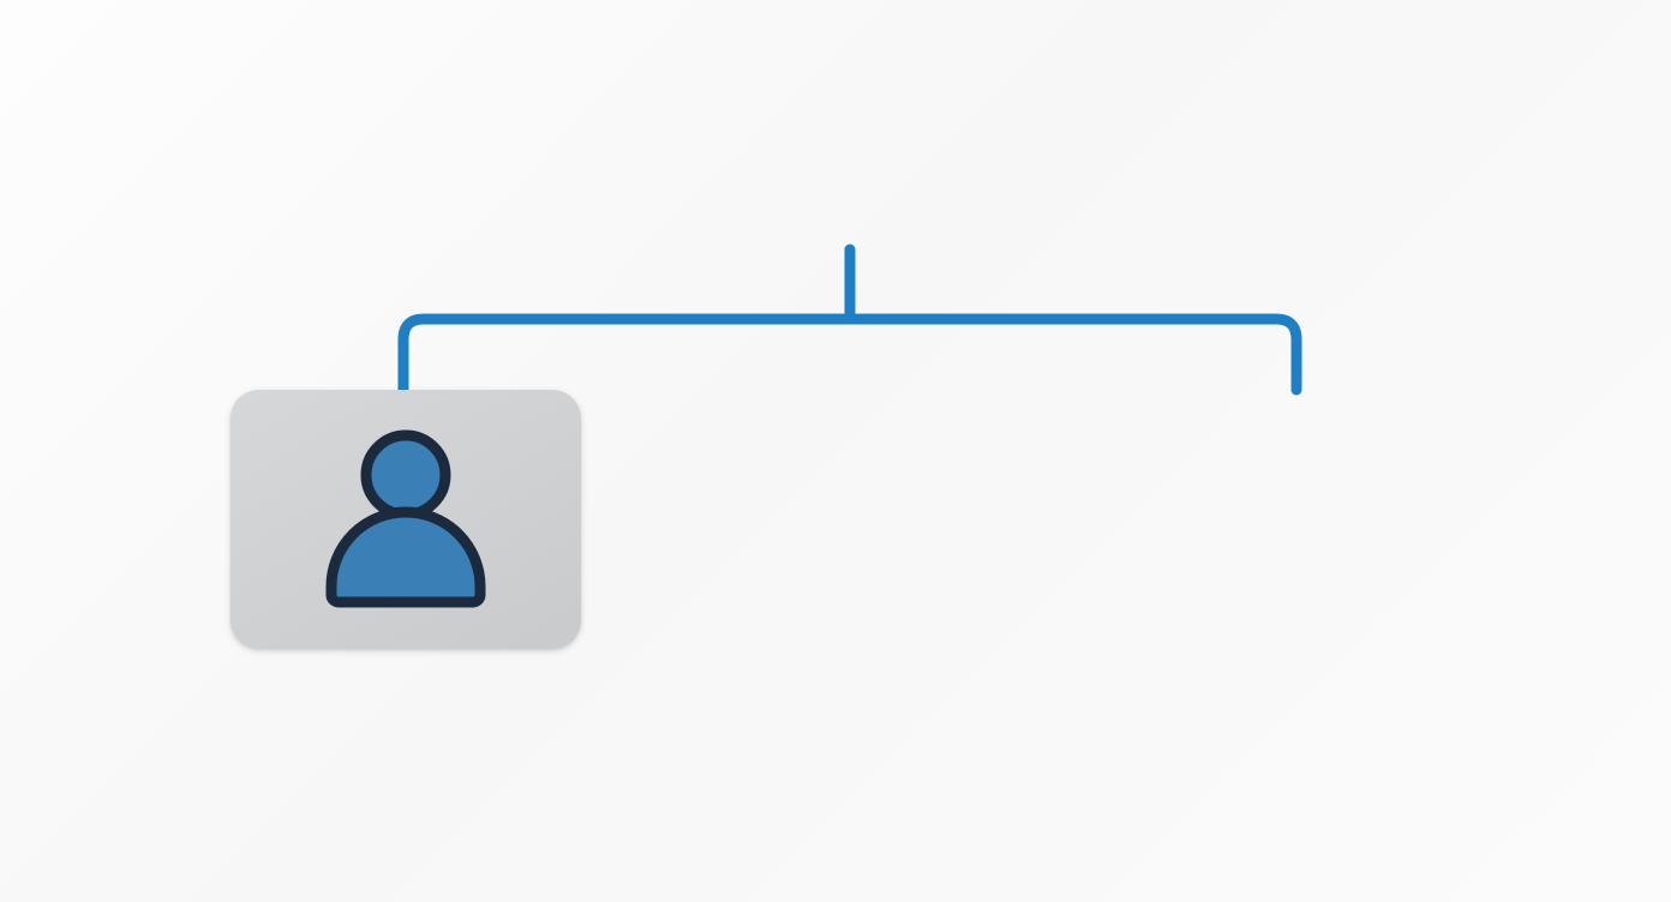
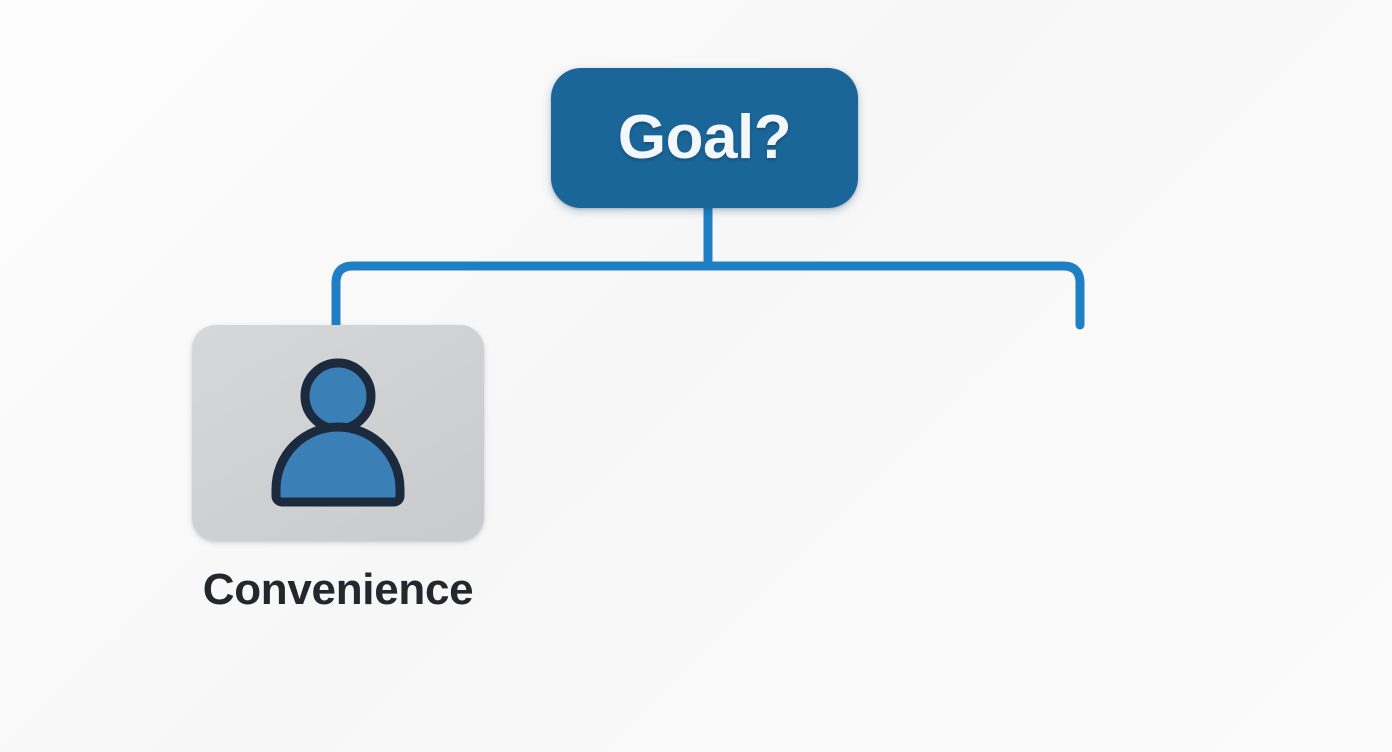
+ Goal?
+ Convenience
